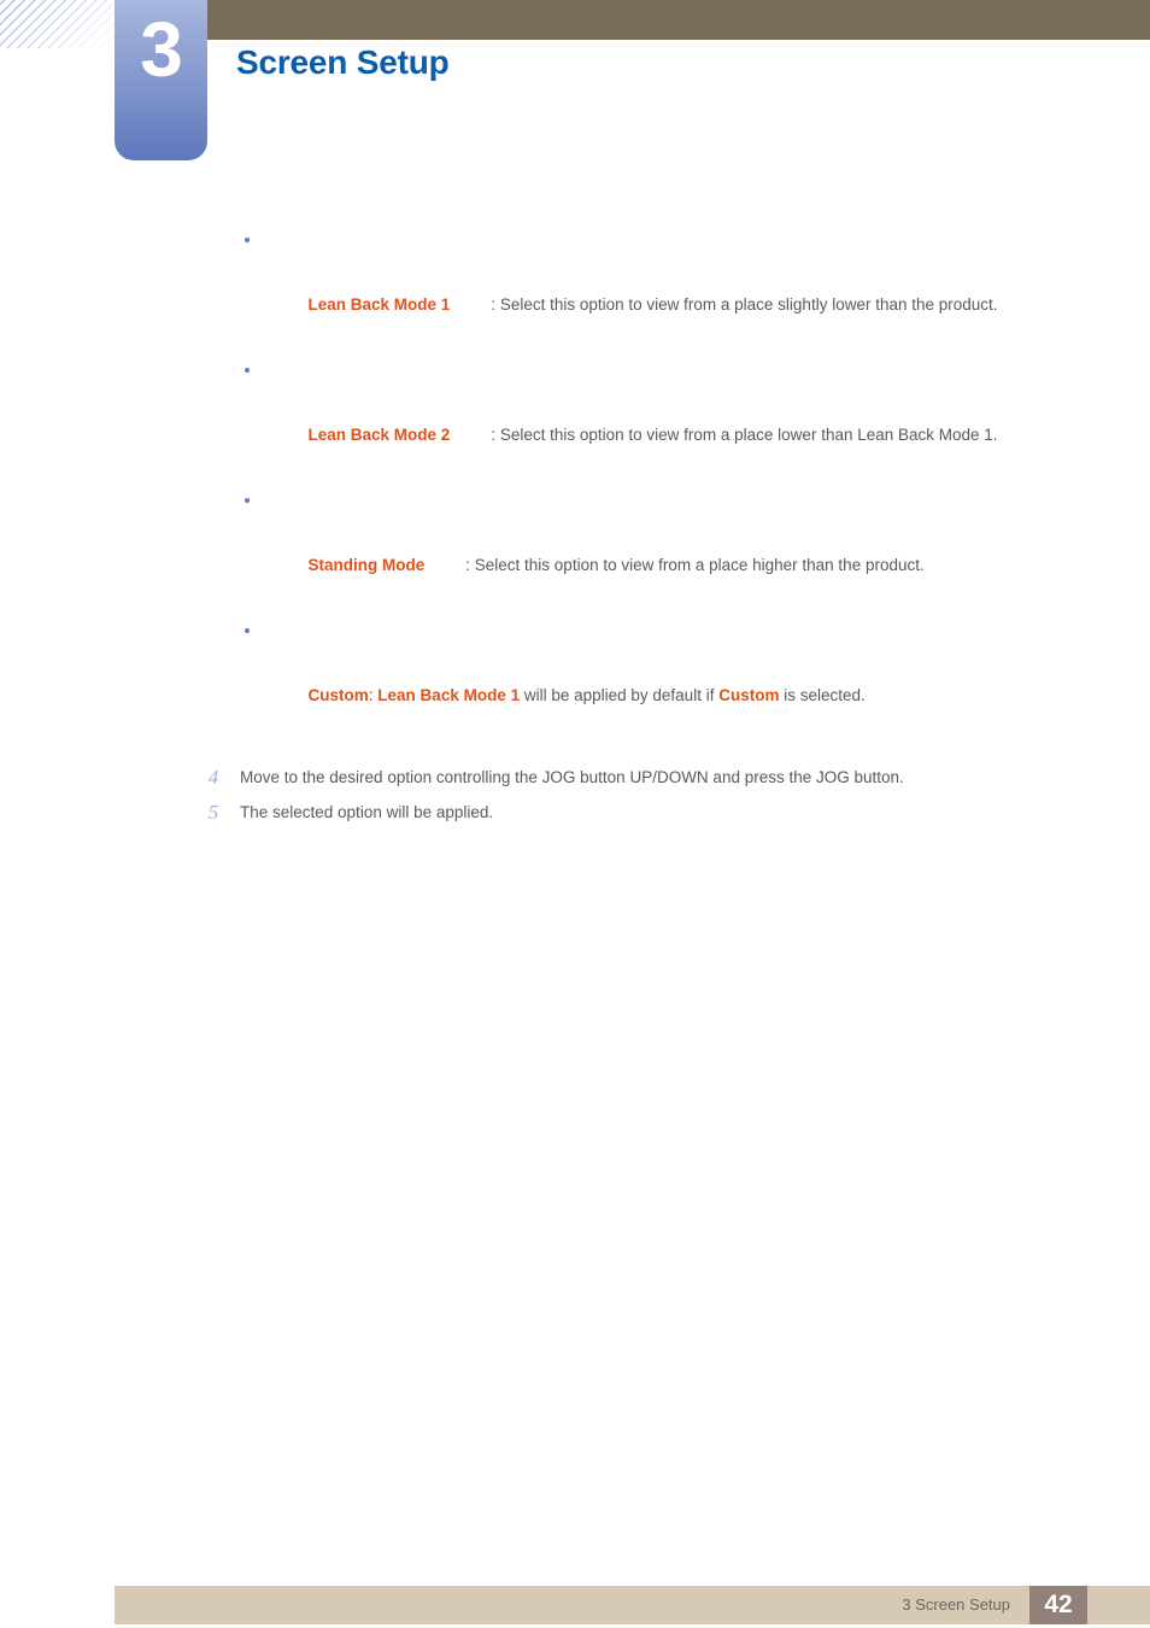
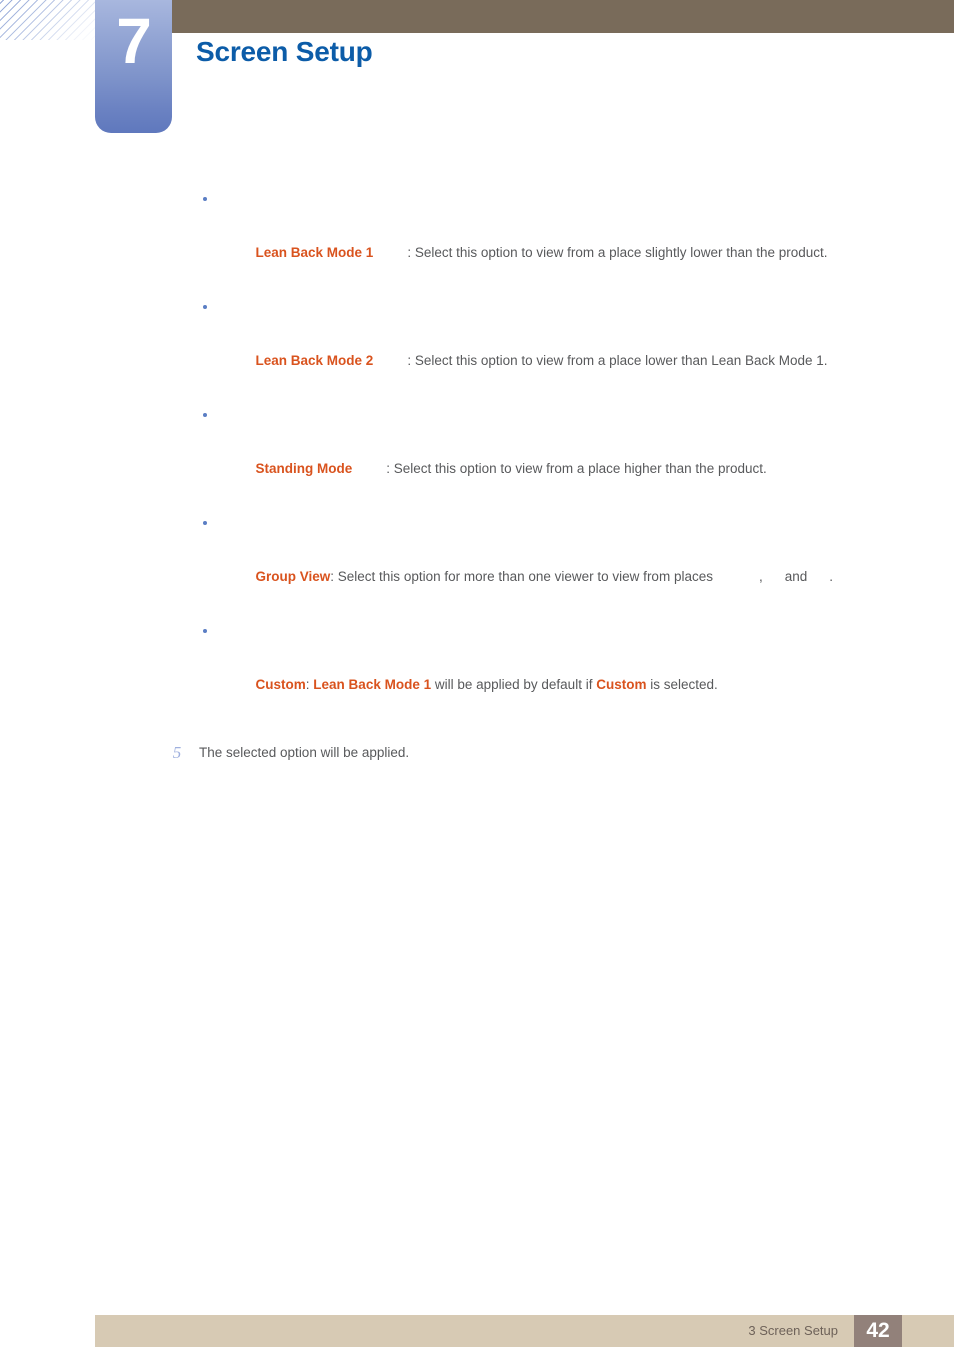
- 3
+ 7
  Screen Setup
  Lean Back Mode 1 : Select this option to view from a place slightly lower than the product.
  Lean Back Mode 2 : Select this option to view from a place lower than Lean Back Mode 1.
  Standing Mode : Select this option to view from a place higher than the product.
+ Group View: Select this option for more than one viewer to view from places , and .
  Custom: Lean Back Mode 1 will be applied by default if Custom is selected.
- 4
- Move to the desired option controlling the JOG button UP/DOWN and press the JOG button.
  5
  The selected option will be applied.
  3 Screen Setup
  42
